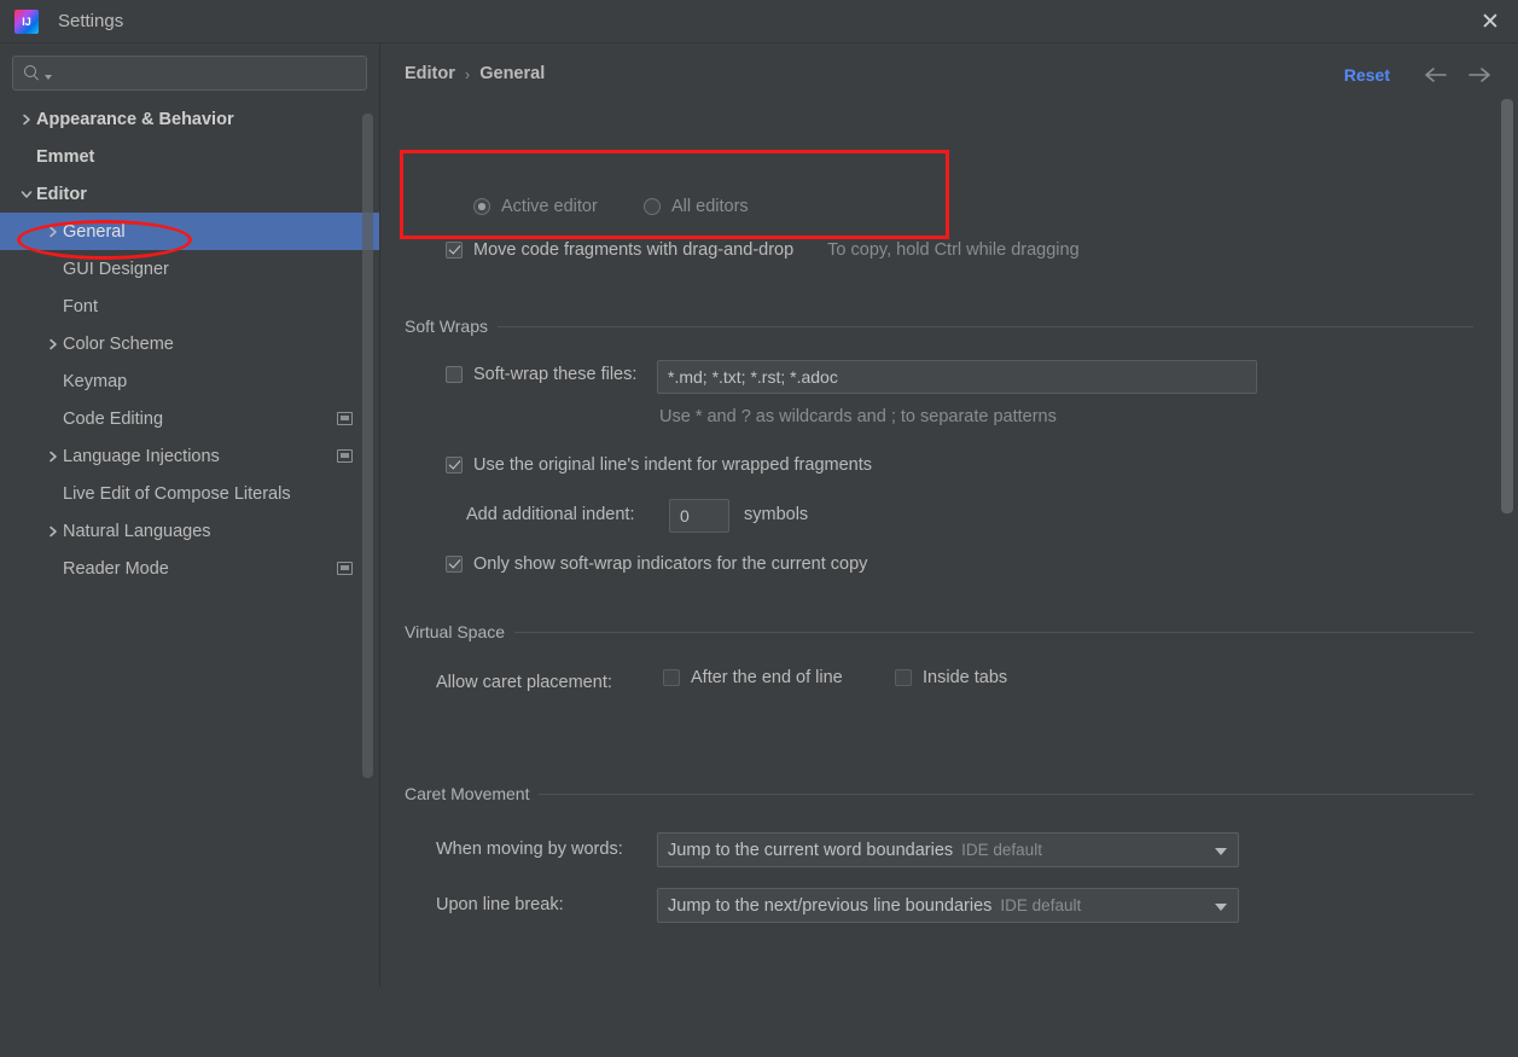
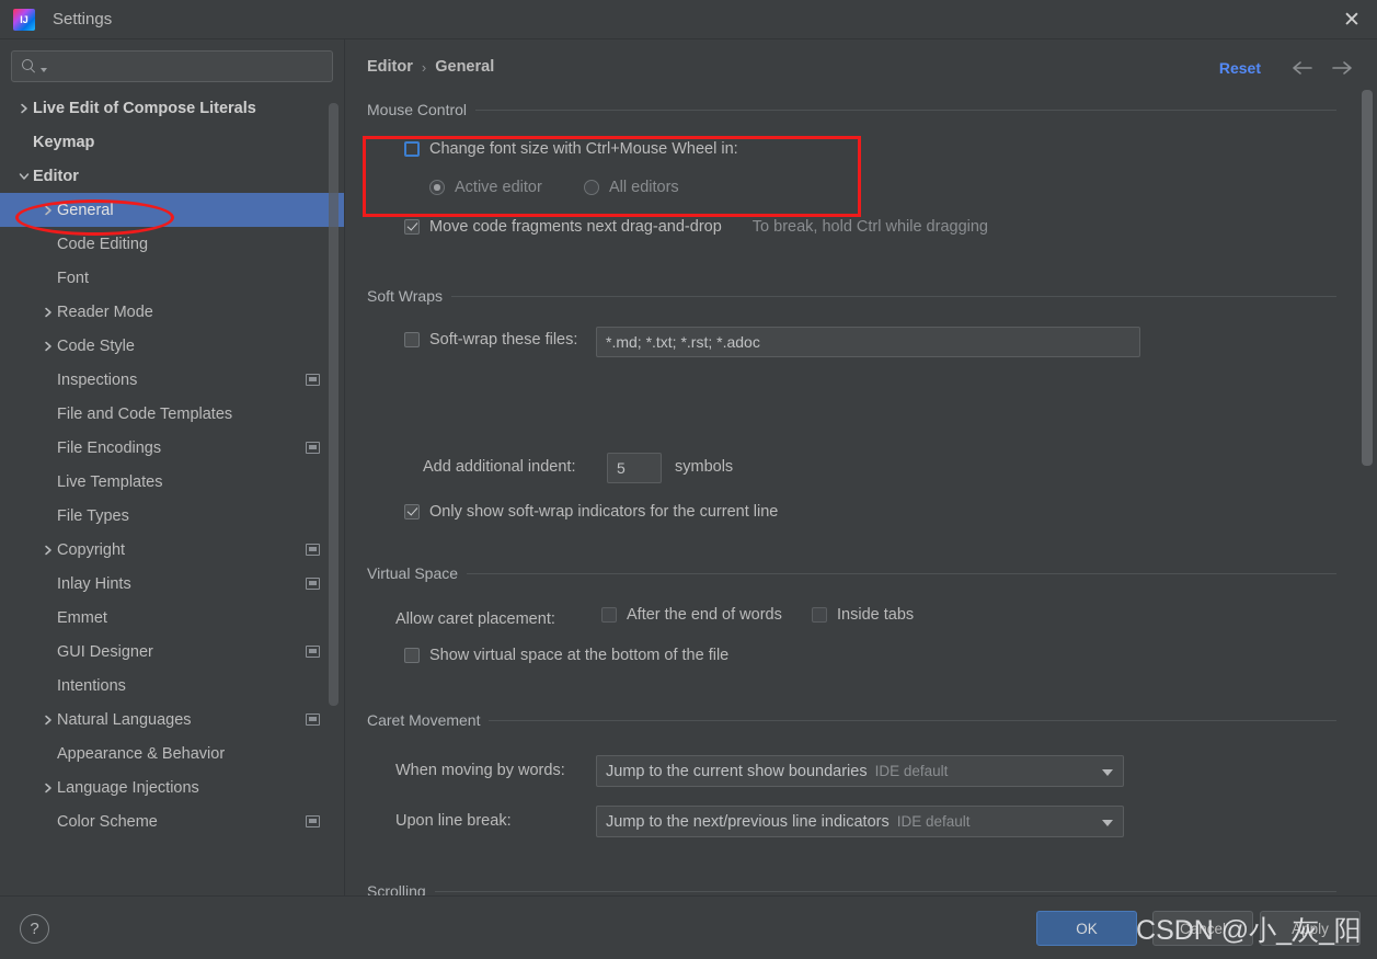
  Settings
  ✕
- Appearance & Behavior
+ Live Edit of Compose Literals
- Emmet
+ Keymap
  Editor
  General
- GUI Designer
+ Code Editing
  Font
- Color Scheme
+ Reader Mode
+ Code Style
+ Inspections
+ File and Code Templates
+ File Encodings
+ Live Templates
+ File Types
+ Copyright
+ Inlay Hints
- Keymap
+ Emmet
- Code Editing
+ GUI Designer
+ Intentions
- Language Injections
+ Natural Languages
- Live Edit of Compose Literals
+ Appearance & Behavior
- Natural Languages
+ Language Injections
- Reader Mode
+ Color Scheme
  Editor
  ›
  General
  Reset
+ Mouse Control
+ Change font size with Ctrl+Mouse Wheel in:
  Active editor
  All editors
- Move code fragments with drag-and-drop
+ Move code fragments next drag-and-drop
- To copy, hold Ctrl while dragging
+ To break, hold Ctrl while dragging
  Soft Wraps
  Soft-wrap these files:
  *.md; *.txt; *.rst; *.adoc
- Use * and ? as wildcards and ; to separate patterns
- Use the original line's indent for wrapped fragments
  Add additional indent:
- 0
+ 5
  symbols
- Only show soft-wrap indicators for the current copy
+ Only show soft-wrap indicators for the current line
  Virtual Space
  Allow caret placement:
- After the end of line
+ After the end of words
  Inside tabs
+ Show virtual space at the bottom of the file
  Caret Movement
  When moving by words:
- Jump to the current word boundaries
+ Jump to the current show boundaries
  IDE default
  Upon line break:
- Jump to the next/previous line boundaries
+ Jump to the next/previous line indicators
  IDE default
+ Scrolling
+ ?
+ OK
+ Cancel
+ Apply
+ CSDN @小_灰_阳
